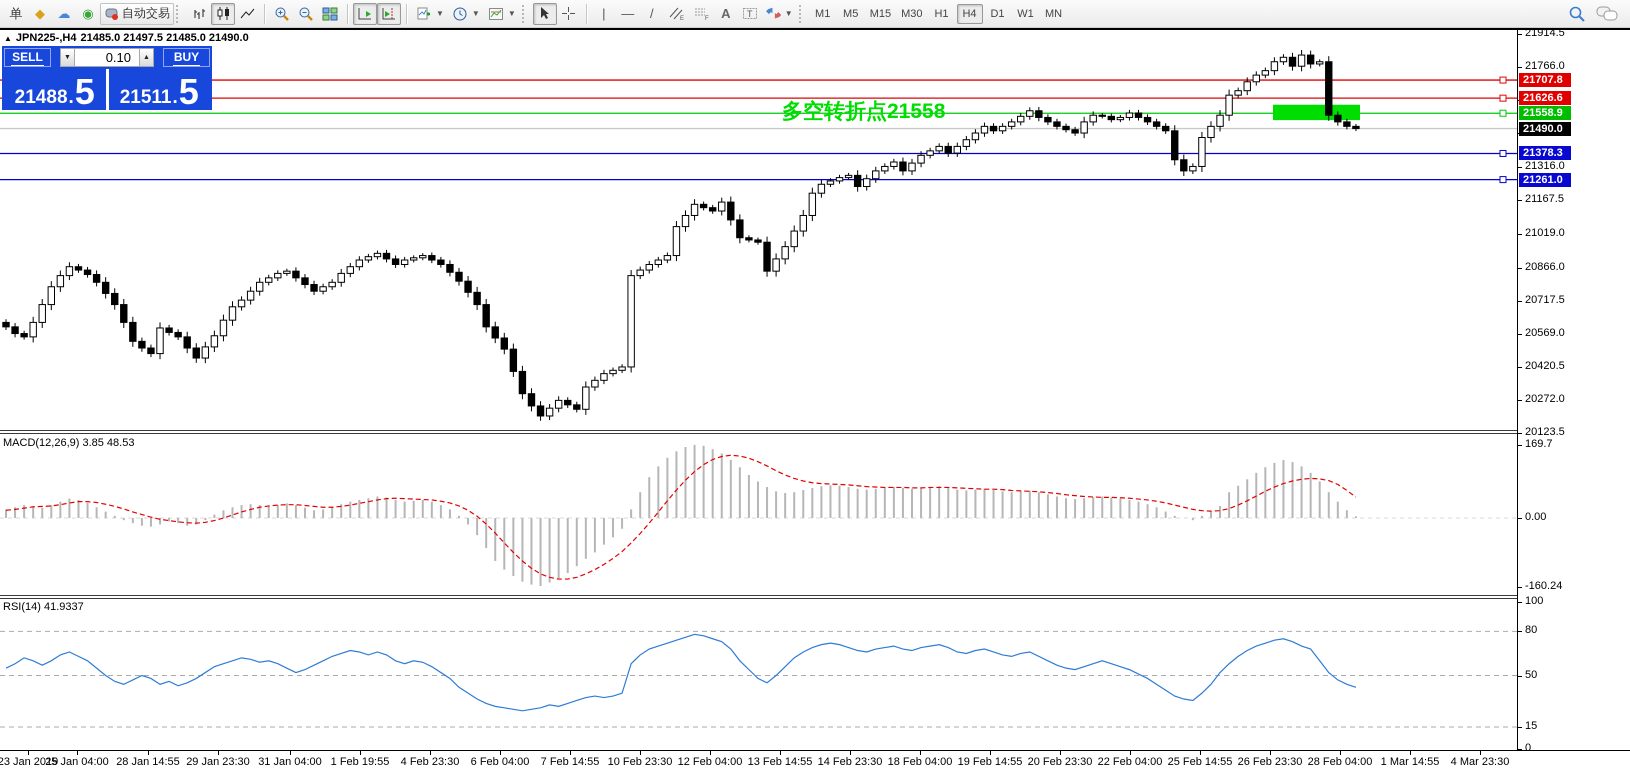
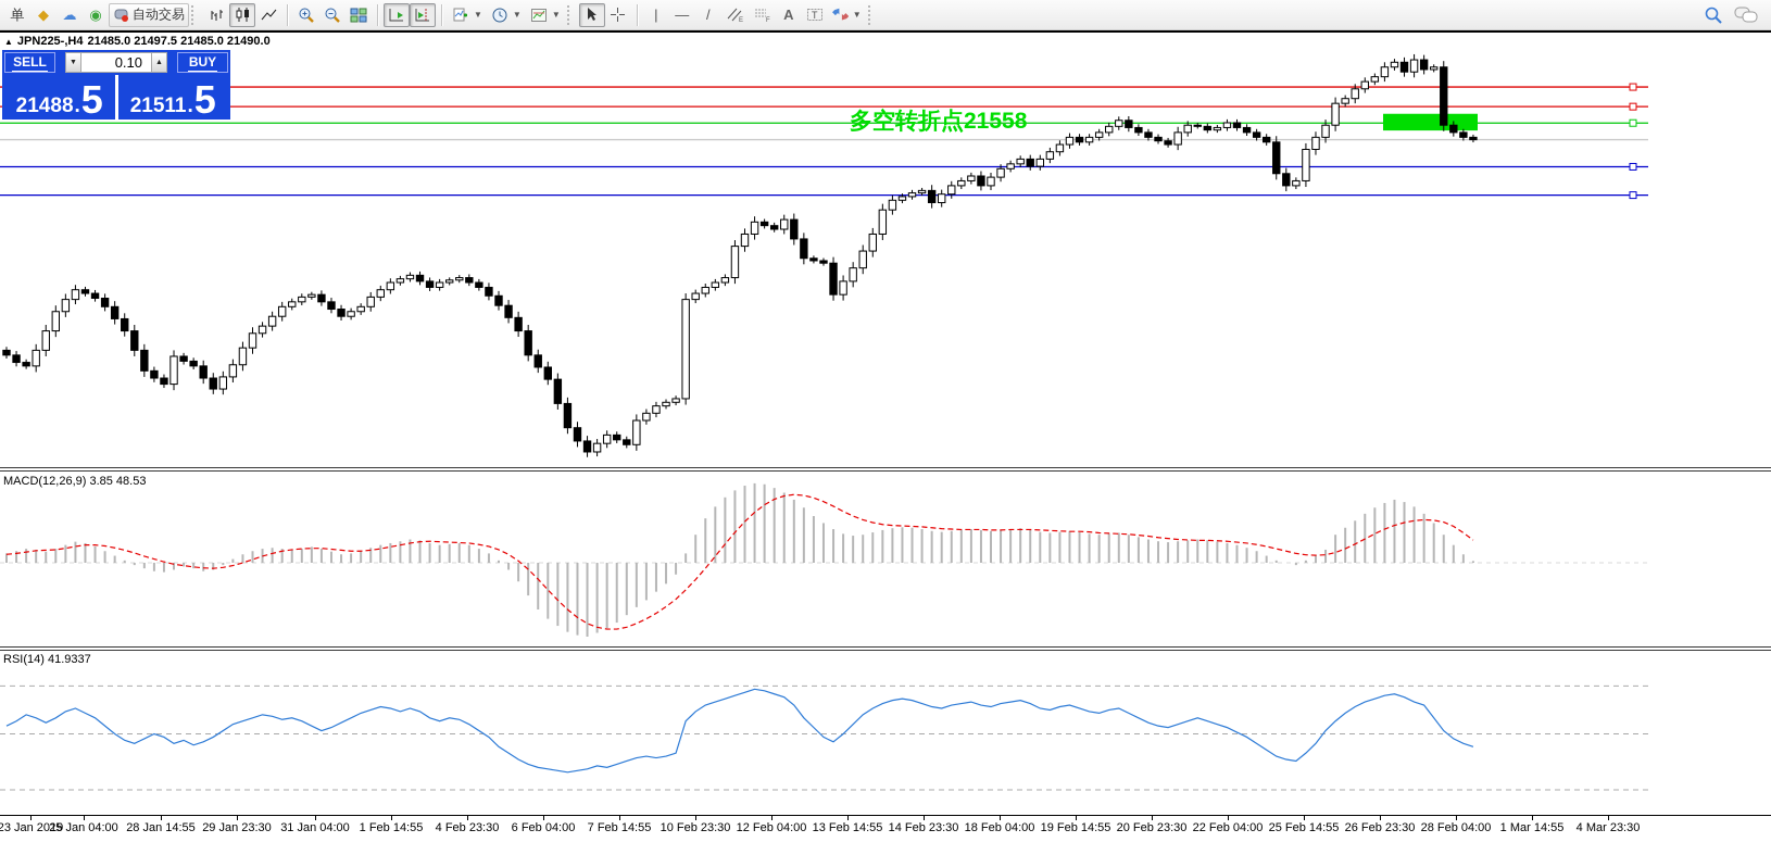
  单
  ◆
  ☁
  ◉
  自动交易
  ▼
  ▼
  ▼
  |
  —
  /
  A
  T
  ▼
- M1
- M5
- M15
- M30
- H1
- H4
- D1
- W1
- MN
  多空转折点21558
  ▲
  JPN225-,H4
  21485.0 21497.5 21485.0 21490.0
  MACD(12,26,9) 3.85 48.53
  RSI(14) 41.9337
  SELL
  0.10
  BUY
  21488
  .
  5
  21511
  .
  5
- 21914.5
- 21766.0
- 21316.0
- 21167.5
- 21019.0
- 20866.0
- 20717.5
- 20569.0
- 20420.5
- 20272.0
- 20123.5
- 169.7
- 0.00
- -160.24
- 100
- 80
- 50
- 15
- 0
- 21707.8
- 21626.6
- 21558.9
- 21490.0
- 21378.3
- 21261.0
  23 Jan 2019
  25 Jan 04:00
  28 Jan 14:55
  29 Jan 23:30
  31 Jan 04:00
- 1 Feb 19:55
+ 1 Feb 14:55
  4 Feb 23:30
  6 Feb 04:00
  7 Feb 14:55
  10 Feb 23:30
  12 Feb 04:00
  13 Feb 14:55
  14 Feb 23:30
  18 Feb 04:00
  19 Feb 14:55
  20 Feb 23:30
  22 Feb 04:00
  25 Feb 14:55
  26 Feb 23:30
  28 Feb 04:00
  1 Mar 14:55
  4 Mar 23:30
